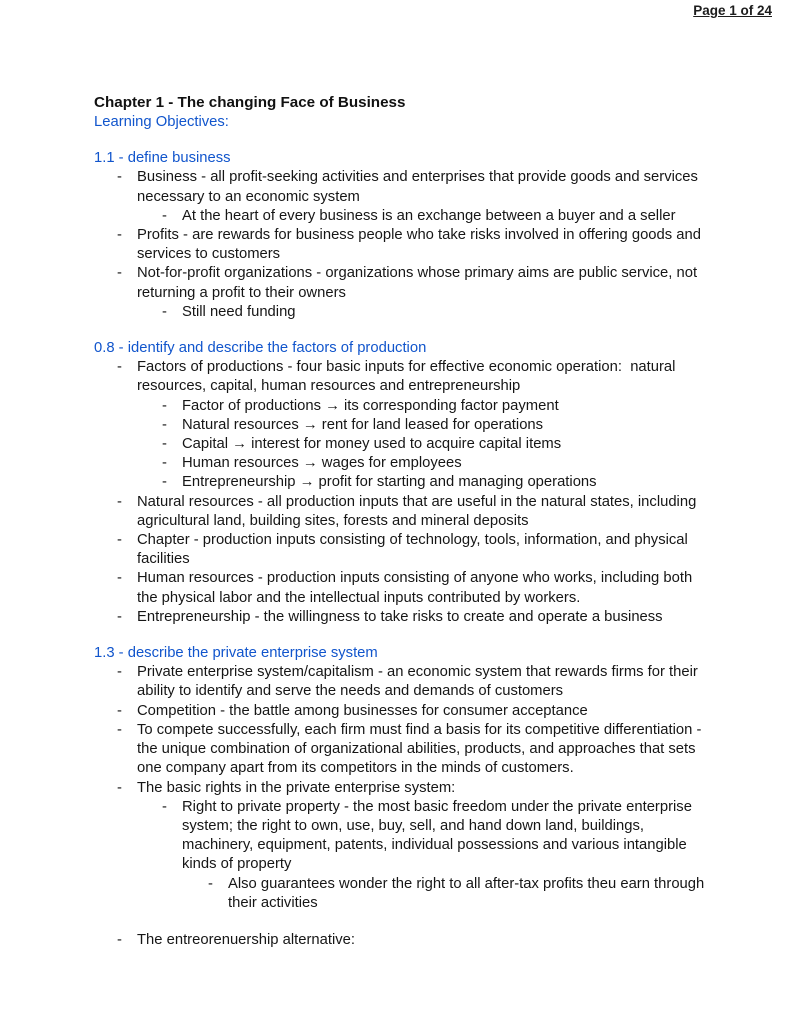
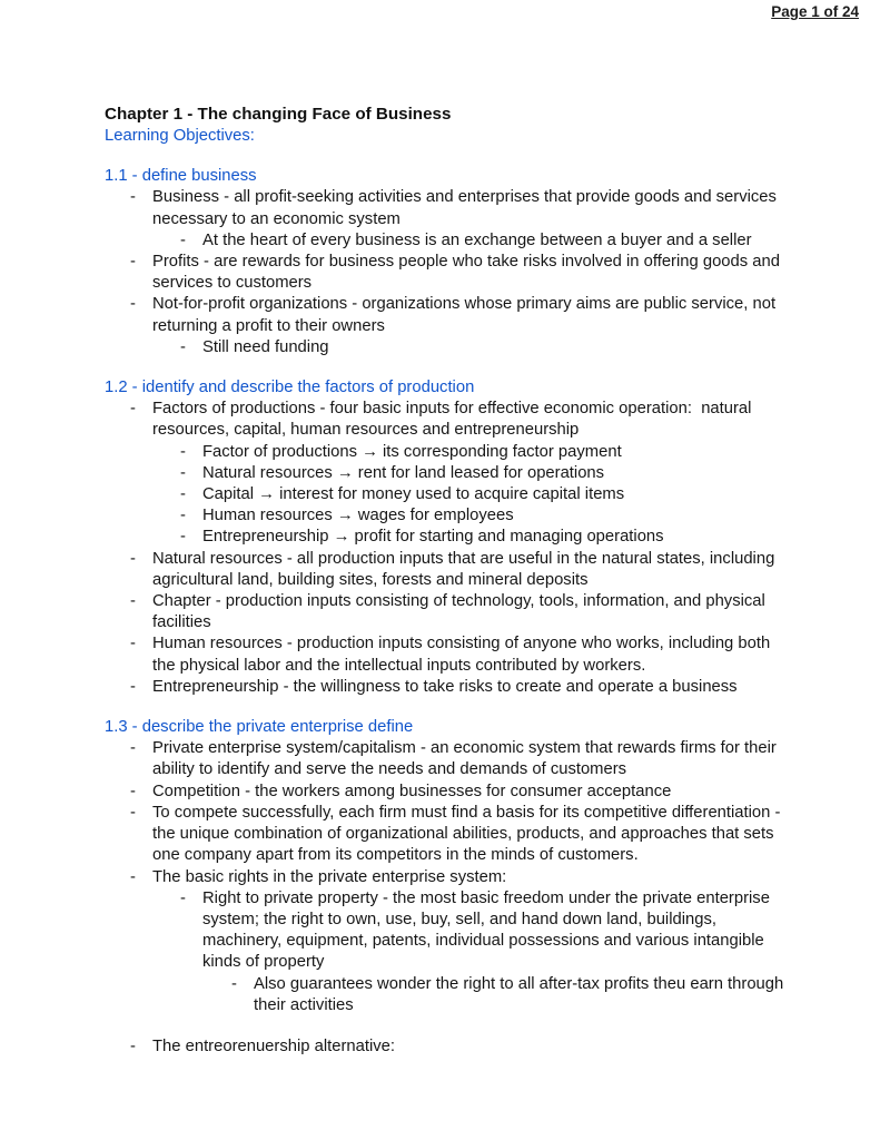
  Page 1 of 24
  Chapter 1 - The changing Face of Business
  Learning Objectives:
  1.1 - define business
  -
  Business - all profit-seeking activities and enterprises that provide goods and services necessary to an economic system
  -
  At the heart of every business is an exchange between a buyer and a seller
  -
  Profits - are rewards for business people who take risks involved in offering goods and services to customers
  -
  Not-for-profit organizations - organizations whose primary aims are public service, not returning a profit to their owners
  -
  Still need funding
- 0.8 - identify and describe the factors of production
+ 1.2 - identify and describe the factors of production
  -
  Factors of productions - four basic inputs for effective economic operation: natural resources, capital, human resources and entrepreneurship
  -
  Factor of productions → its corresponding factor payment
  -
  Natural resources → rent for land leased for operations
  -
  Capital → interest for money used to acquire capital items
  -
  Human resources → wages for employees
  -
  Entrepreneurship → profit for starting and managing operations
  -
  Natural resources - all production inputs that are useful in the natural states, including agricultural land, building sites, forests and mineral deposits
  -
  Chapter - production inputs consisting of technology, tools, information, and physical facilities
  -
  Human resources - production inputs consisting of anyone who works, including both the physical labor and the intellectual inputs contributed by workers.
  -
  Entrepreneurship - the willingness to take risks to create and operate a business
- 1.3 - describe the private enterprise system
+ 1.3 - describe the private enterprise define
  -
  Private enterprise system/capitalism - an economic system that rewards firms for their ability to identify and serve the needs and demands of customers
  -
- Competition - the battle among businesses for consumer acceptance
+ Competition - the workers among businesses for consumer acceptance
  -
  To compete successfully, each firm must find a basis for its competitive differentiation - the unique combination of organizational abilities, products, and approaches that sets one company apart from its competitors in the minds of customers.
  -
  The basic rights in the private enterprise system:
  -
  Right to private property - the most basic freedom under the private enterprise system; the right to own, use, buy, sell, and hand down land, buildings, machinery, equipment, patents, individual possessions and various intangible kinds of property
  -
  Also guarantees wonder the right to all after-tax profits theu earn through their activities
  -
  The entreorenuership alternative:
